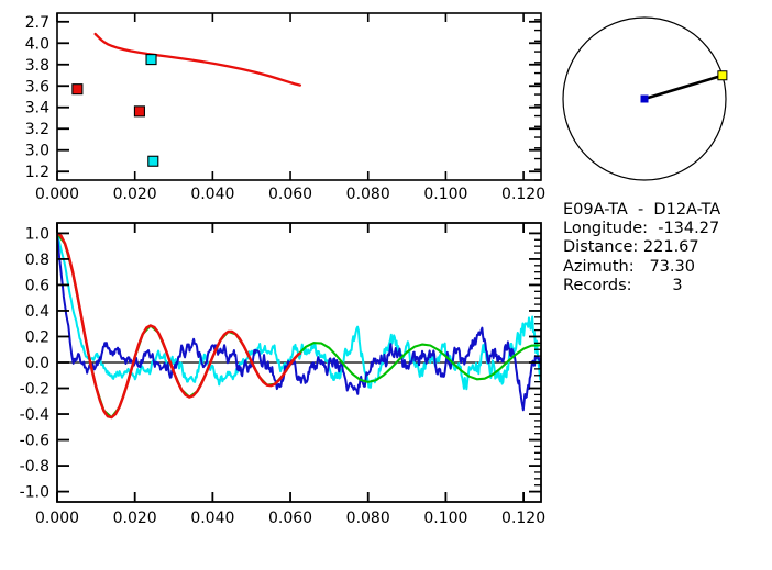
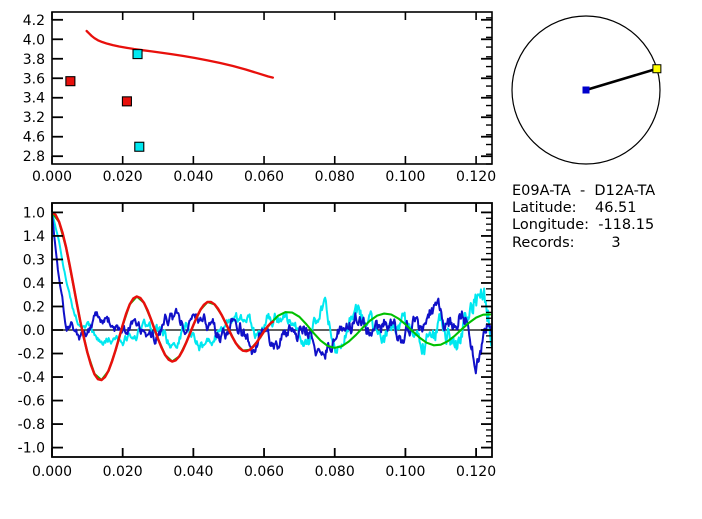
  0.000
  0.020
  0.040
  0.060
  0.080
  0.100
  0.120
- 1.2
+ 2.8
- 3.0
+ 4.6
  3.2
  3.4
  3.6
  3.8
  4.0
- 2.7
+ 4.2
  E09A-TA - D12A-TA
+ Latitude: 46.51
- Longitude: -134.27
+ Longitude: -118.15
- Distance: 221.67
- Azimuth: 73.30
  Records: 3
  0.000
  0.020
  0.040
  0.060
  0.080
  0.100
  0.120
  -1.0
  -0.8
  -0.6
  -0.4
  -0.2
  0.0
  0.2
  0.4
- 0.6
+ 0.3
- 0.8
+ 1.4
  1.0
